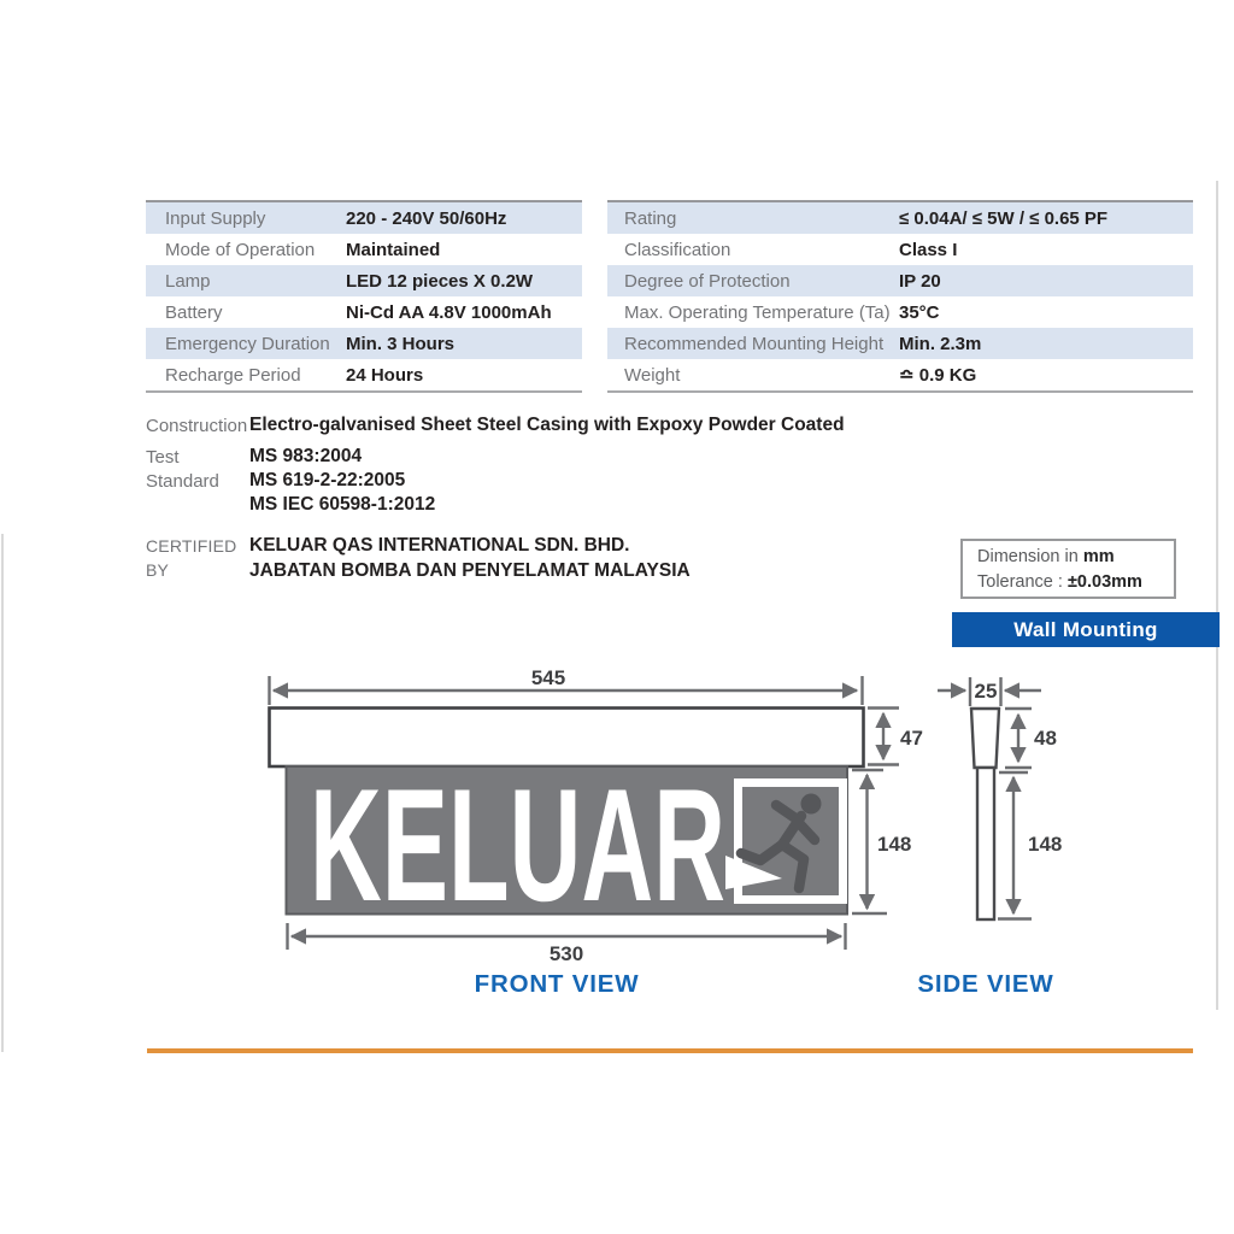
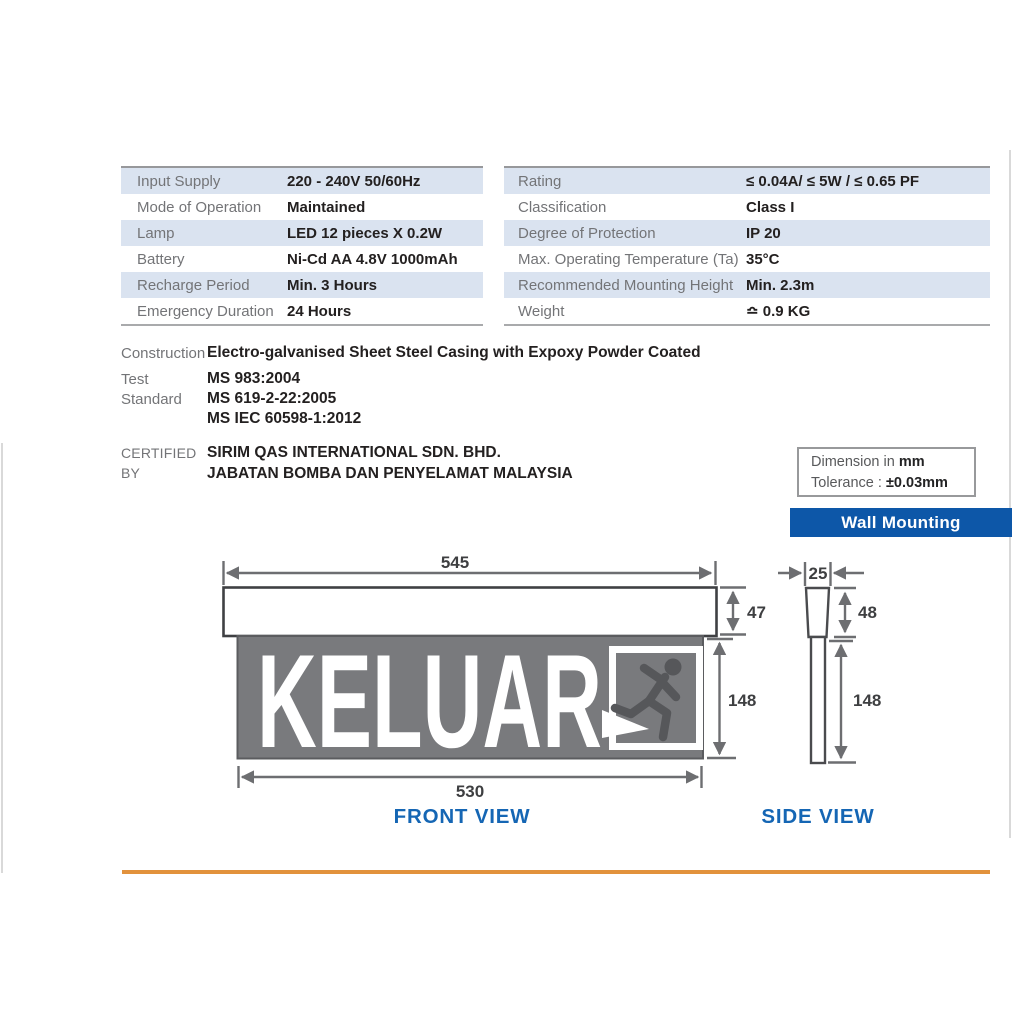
  Input Supply
  220 - 240V 50/60Hz
  Mode of Operation
  Maintained
  Lamp
  LED 12 pieces X 0.2W
  Battery
  Ni-Cd AA 4.8V 1000mAh
- Emergency Duration
+ Recharge Period
  Min. 3 Hours
- Recharge Period
+ Emergency Duration
  24 Hours
  Rating
  ≤ 0.04A/ ≤ 5W / ≤ 0.65 PF
  Classification
  Class I
  Degree of Protection
  IP 20
  Max. Operating Temperature (Ta)
  35°C
  Recommended Mounting Height
  Min. 2.3m
  Weight
  ≏ 0.9 KG
  Construction
  Electro-galvanised Sheet Steel Casing with Expoxy Powder Coated
  Test Standard
  MS 983:2004
  MS 619-2-22:2005
  MS IEC 60598-1:2012
  CERTIFIED BY
- KELUAR QAS INTERNATIONAL SDN. BHD.
+ SIRIM QAS INTERNATIONAL SDN. BHD.
  JABATAN BOMBA DAN PENYELAMAT MALAYSIA
  Dimension in mm
  Tolerance : ±0.03mm
  Wall Mounting
  545
  KELUAR
  47
  148
  530
  FRONT VIEW
  25
  48
  148
  SIDE VIEW
